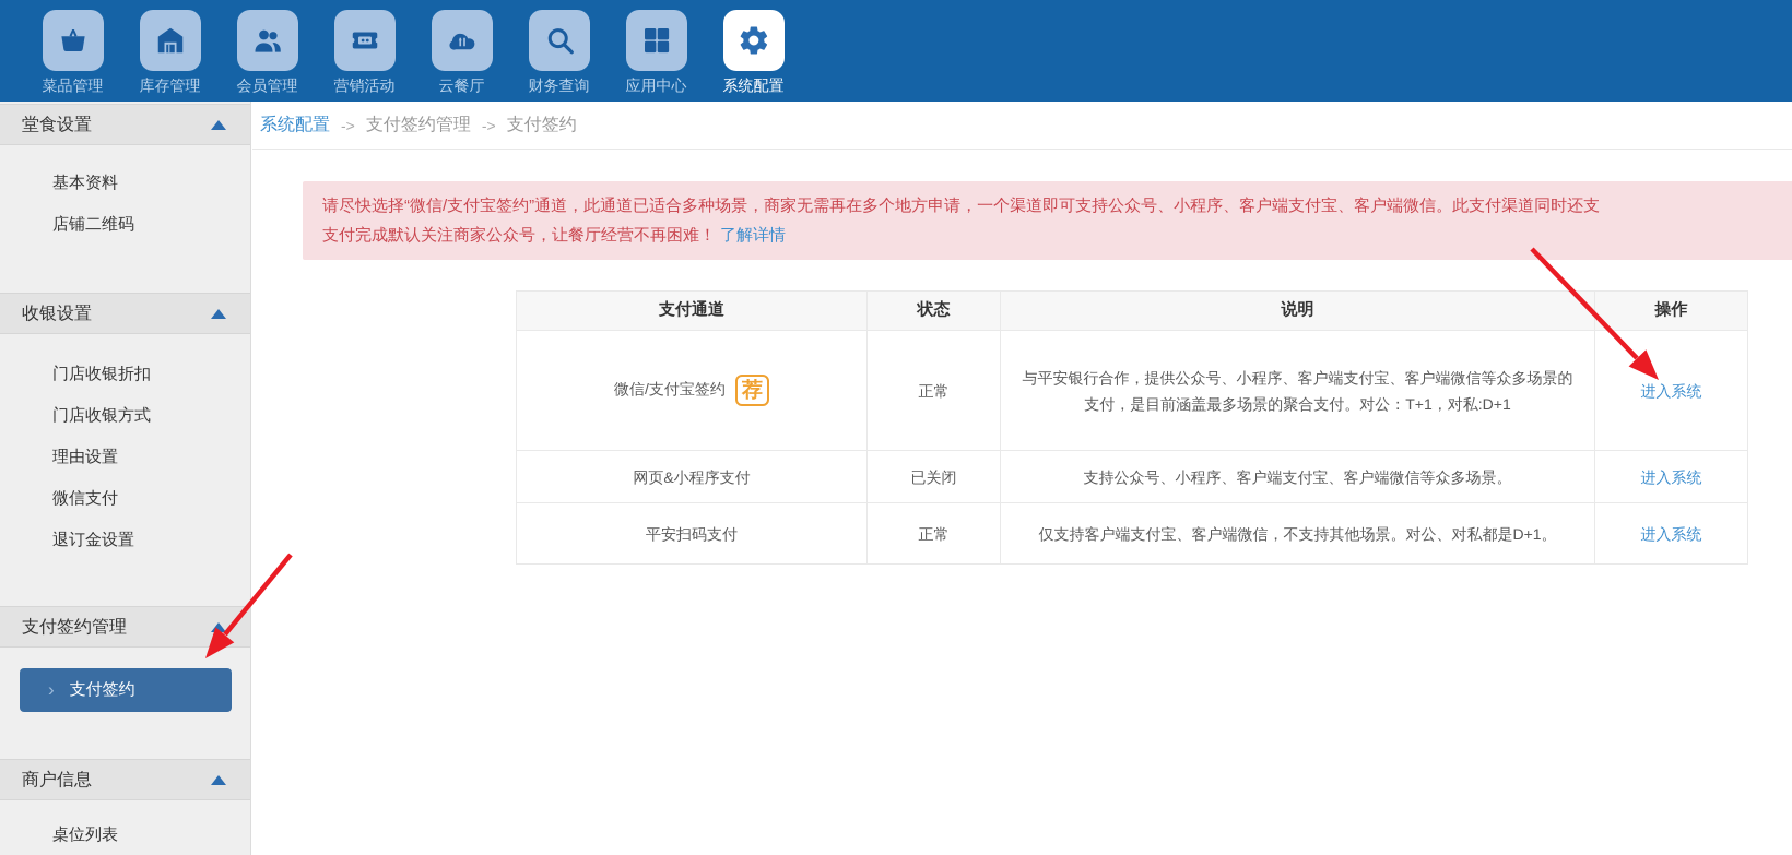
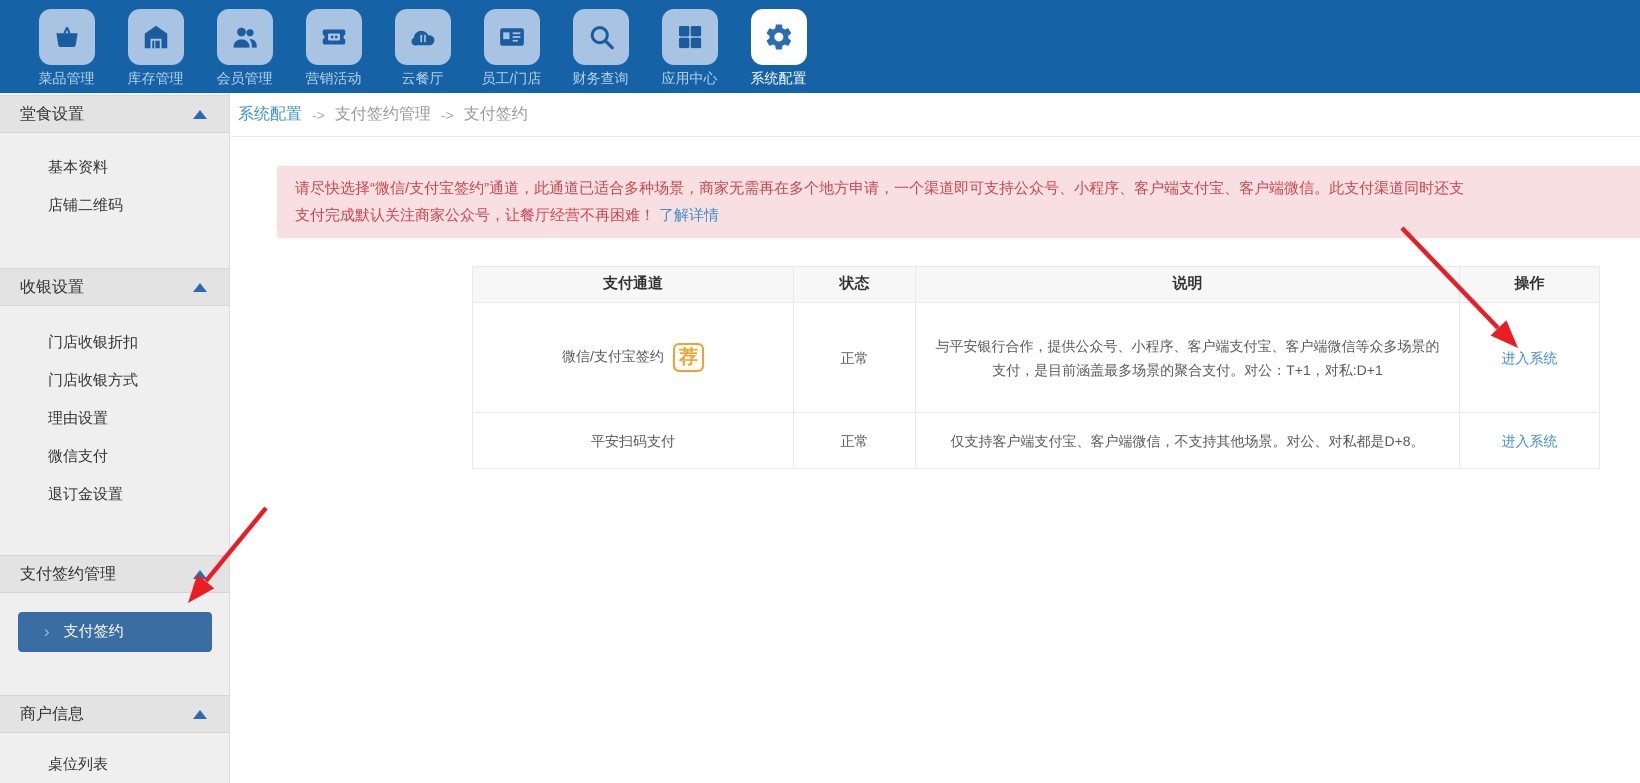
  菜品管理
  库存管理
  会员管理
  营销活动
  云餐厅
+ 员工/门店
  财务查询
  应用中心
  系统配置
  堂食设置
  基本资料
  店铺二维码
  收银设置
  门店收银折扣
  门店收银方式
  理由设置
  微信支付
  退订金设置
  支付签约管理
  ›
  支付签约
  商户信息
  桌位列表
  系统配置
  ->
  支付签约管理
  ->
  支付签约
  请尽快选择“微信/支付宝签约”通道，此通道已适合多种场景，商家无需再在多个地方申请，一个渠道即可支持公众号、小程序、客户端支付宝、客户端微信。此支付渠道同时还支
  支付完成默认关注商家公众号，让餐厅经营不再困难！ 了解详情
  支付通道	状态	说明	操作
  微信/支付宝签约 荐	正常	与平安银行合作，提供公众号、小程序、客户端支付宝、客户端微信等众多场景的支付，是目前涵盖最多场景的聚合支付。对公：T+1，对私:D+1	进入系统
- 网页&小程序支付	已关闭	支持公众号、小程序、客户端支付宝、客户端微信等众多场景。	进入系统
- 平安扫码支付	正常	仅支持客户端支付宝、客户端微信，不支持其他场景。对公、对私都是D+1。	进入系统
+ 平安扫码支付	正常	仅支持客户端支付宝、客户端微信，不支持其他场景。对公、对私都是D+8。	进入系统
